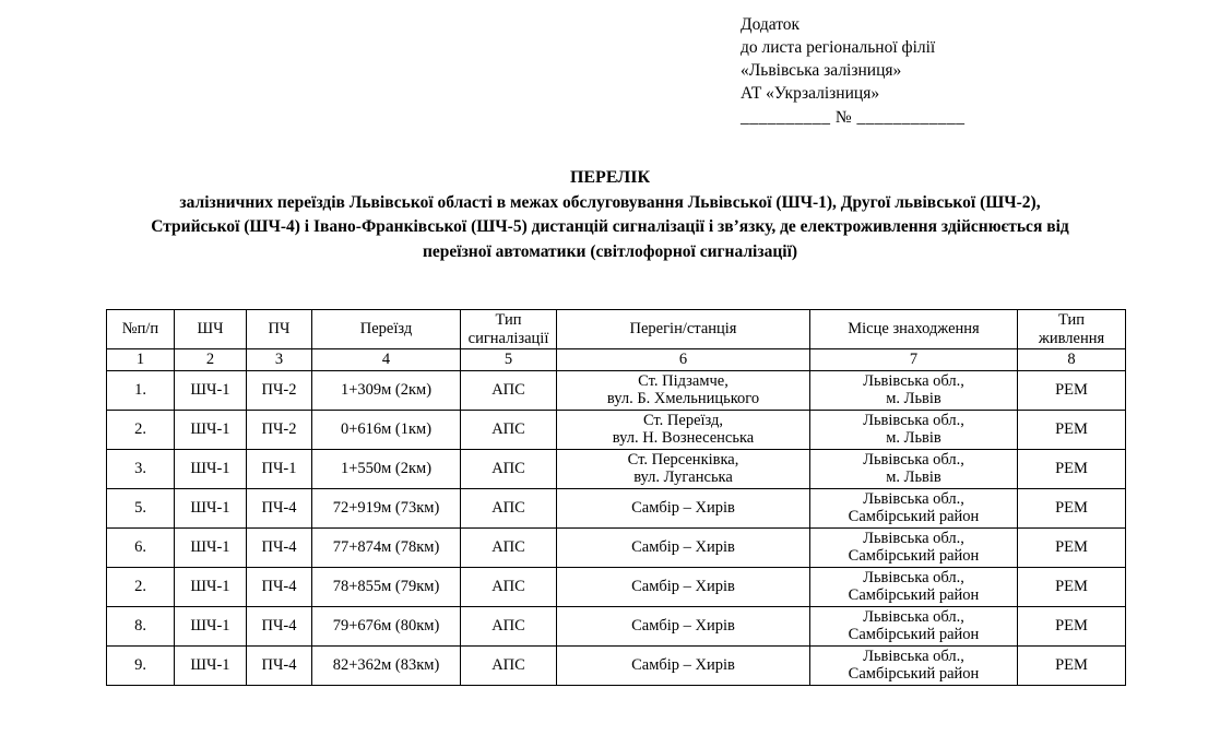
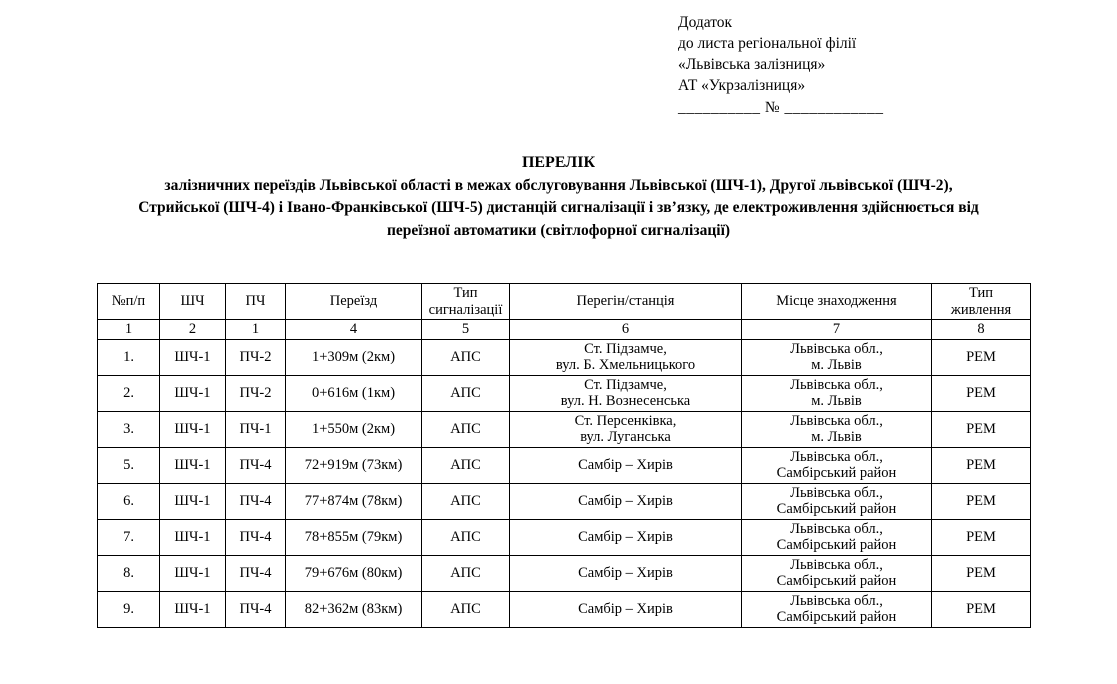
  Додаток
  до листа регіональної філії
  «Львівська залізниця»
  АТ «Укрзалізниця»
  __________ № ____________
  ПЕРЕЛІК
  залізничних переїздів Львівської області в межах обслуговування Львівської (ШЧ-1), Другої львівської (ШЧ-2),
  Стрийської (ШЧ-4) і Івано-Франківської (ШЧ-5) дистанцій сигналізації і зв’язку, де електроживлення здійснюється від
  переїзної автоматики (світлофорної сигналізації)
  №п/п	ШЧ	ПЧ	Переїзд	Тип сигналізації	Перегін/станція	Місце знаходження	Тип живлення
- 1	2	3	4	5	6	7	8
+ 1	2	1	4	5	6	7	8
  1.	ШЧ-1	ПЧ-2	1+309м (2км)	АПС	Ст. Підзамче, вул. Б. Хмельницького	Львівська обл., м. Львів	РЕМ
- 2.	ШЧ-1	ПЧ-2	0+616м (1км)	АПС	Ст. Переїзд, вул. Н. Вознесенська	Львівська обл., м. Львів	РЕМ
+ 2.	ШЧ-1	ПЧ-2	0+616м (1км)	АПС	Ст. Підзамче, вул. Н. Вознесенська	Львівська обл., м. Львів	РЕМ
  3.	ШЧ-1	ПЧ-1	1+550м (2км)	АПС	Ст. Персенківка, вул. Луганська	Львівська обл., м. Львів	РЕМ
  5.	ШЧ-1	ПЧ-4	72+919м (73км)	АПС	Самбір – Хирів	Львівська обл., Самбірський район	РЕМ
  6.	ШЧ-1	ПЧ-4	77+874м (78км)	АПС	Самбір – Хирів	Львівська обл., Самбірський район	РЕМ
- 2.	ШЧ-1	ПЧ-4	78+855м (79км)	АПС	Самбір – Хирів	Львівська обл., Самбірський район	РЕМ
+ 7.	ШЧ-1	ПЧ-4	78+855м (79км)	АПС	Самбір – Хирів	Львівська обл., Самбірський район	РЕМ
  8.	ШЧ-1	ПЧ-4	79+676м (80км)	АПС	Самбір – Хирів	Львівська обл., Самбірський район	РЕМ
  9.	ШЧ-1	ПЧ-4	82+362м (83км)	АПС	Самбір – Хирів	Львівська обл., Самбірський район	РЕМ
